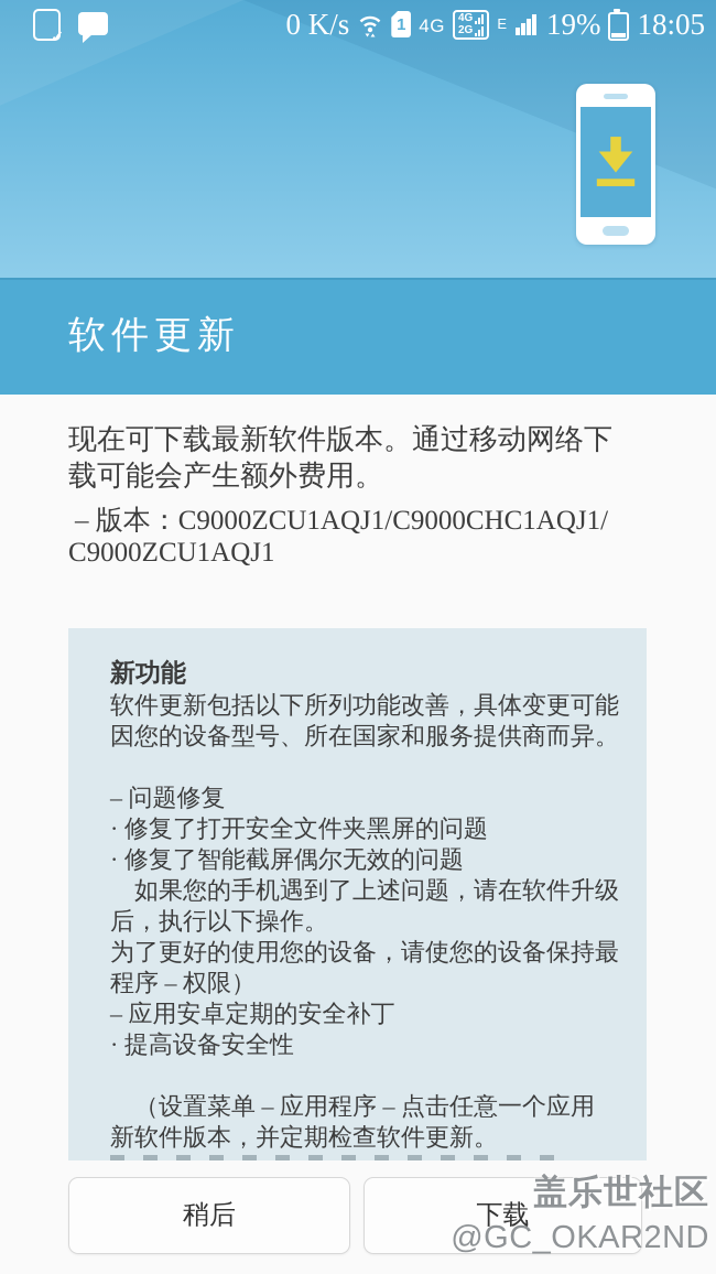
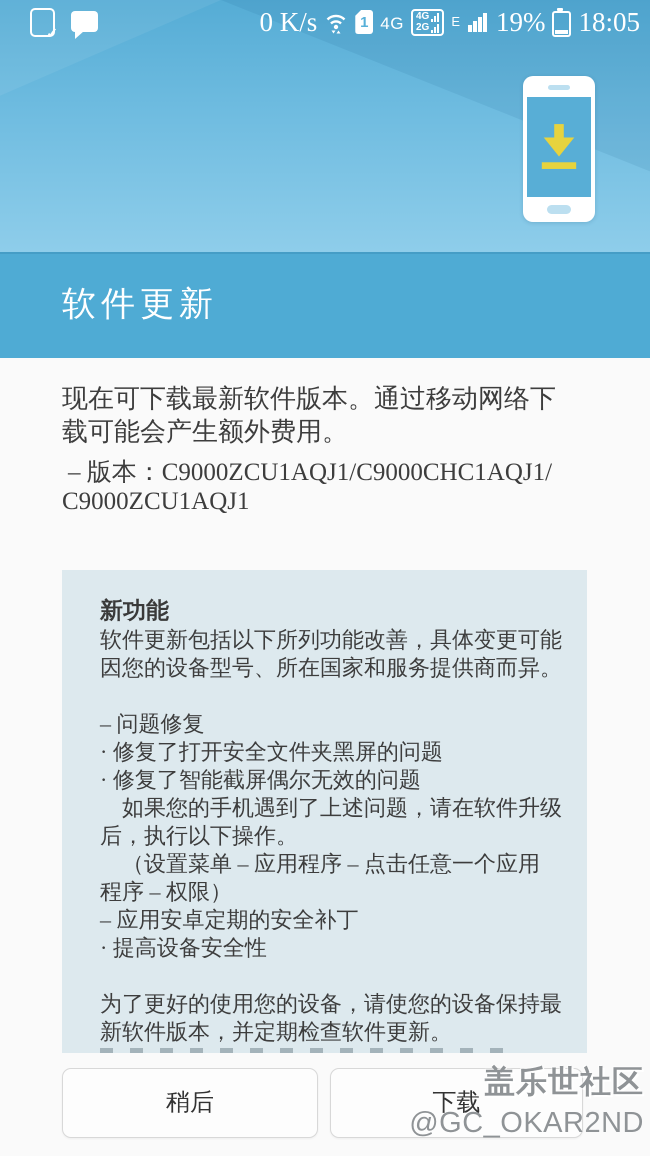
  0 K/s
  1
  4G
  4G
  2G
  E
  19%
  18:05
  软件更新
  现在可下载最新软件版本。通过移动网络下
  载可能会产生额外费用。
  – 版本：C9000ZCU1AQJ1/C9000CHC1AQJ1/
  C9000ZCU1AQJ1
  新功能
  软件更新包括以下所列功能改善，具体变更可能
  因您的设备型号、所在国家和服务提供商而异。
  – 问题修复
  · 修复了打开安全文件夹黑屏的问题
  · 修复了智能截屏偶尔无效的问题
  如果您的手机遇到了上述问题，请在软件升级
  后，执行以下操作。
- 为了更好的使用您的设备，请使您的设备保持最
+ （设置菜单 – 应用程序 – 点击任意一个应用
  程序 – 权限）
  – 应用安卓定期的安全补丁
  · 提高设备安全性
- （设置菜单 – 应用程序 – 点击任意一个应用
+ 为了更好的使用您的设备，请使您的设备保持最
  新软件版本，并定期检查软件更新。
  稍后
  下载
  盖乐世社区
  @GC_OKAR2ND
